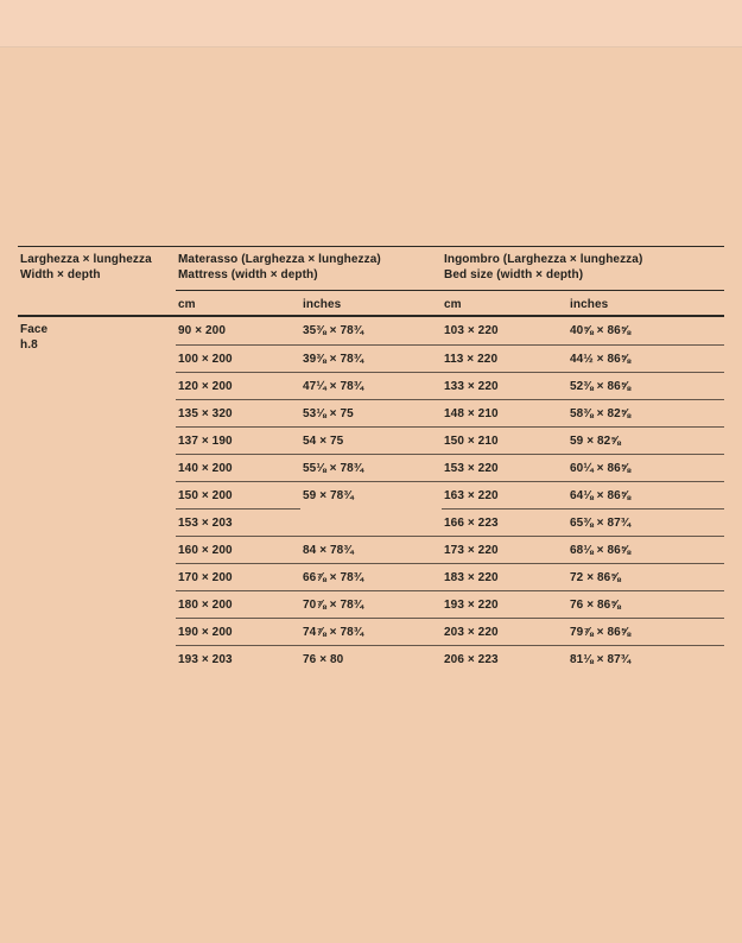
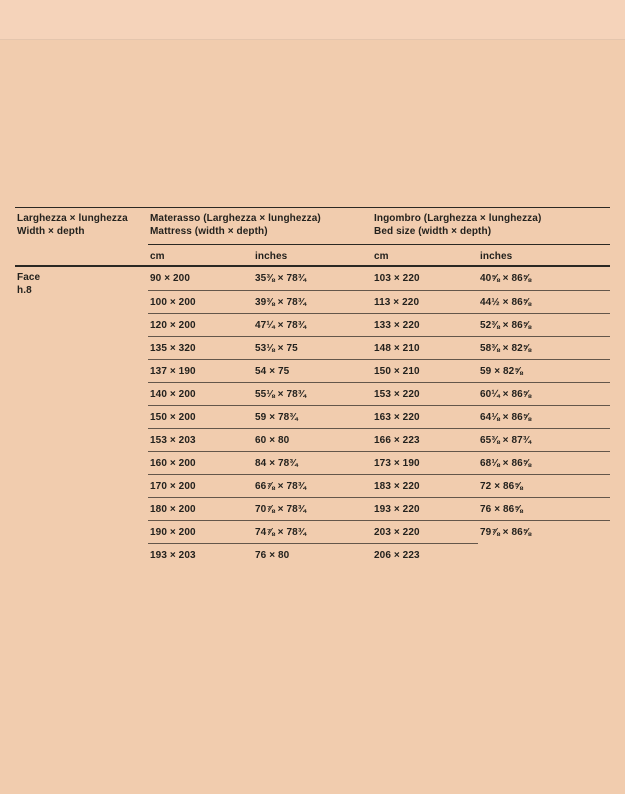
  Larghezza × lunghezza
  Width × depth
  Materasso (Larghezza × lunghezza)
  Mattress (width × depth)
  Ingombro (Larghezza × lunghezza)
  Bed size (width × depth)
  cm
  inches
  cm
  inches
  90 × 200
  35⅜ × 78¾
  103 × 220
  40⅝ × 86⅝
  100 × 200
  39⅜ × 78¾
  113 × 220
  44½ × 86⅝
  120 × 200
  47¼ × 78¾
  133 × 220
  52⅜ × 86⅝
  135 × 320
  53⅛ × 75
  148 × 210
  58⅜ × 82⅝
  137 × 190
  54 × 75
  150 × 210
  59 × 82⅝
  140 × 200
  55⅛ × 78¾
  153 × 220
  60¼ × 86⅝
  150 × 200
  59 × 78¾
  163 × 220
  64⅛ × 86⅝
  153 × 203
+ 60 × 80
  166 × 223
  65⅜ × 87¾
  160 × 200
  84 × 78¾
- 173 × 220
+ 173 × 190
  68⅛ × 86⅝
  170 × 200
  66⅞ × 78¾
  183 × 220
  72 × 86⅝
  180 × 200
  70⅞ × 78¾
  193 × 220
  76 × 86⅝
  190 × 200
  74⅞ × 78¾
  203 × 220
  79⅞ × 86⅝
  193 × 203
  76 × 80
  206 × 223
- 81⅛ × 87¾
  Face
  h.8
